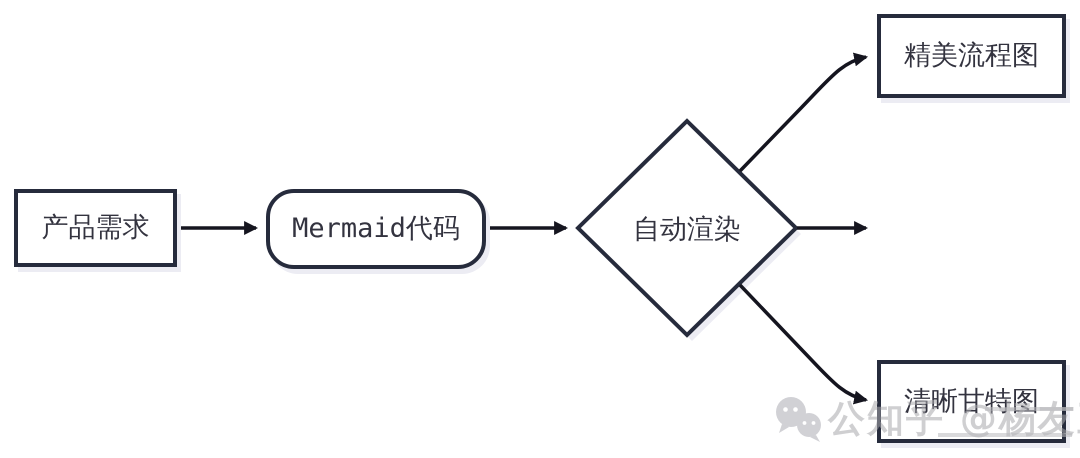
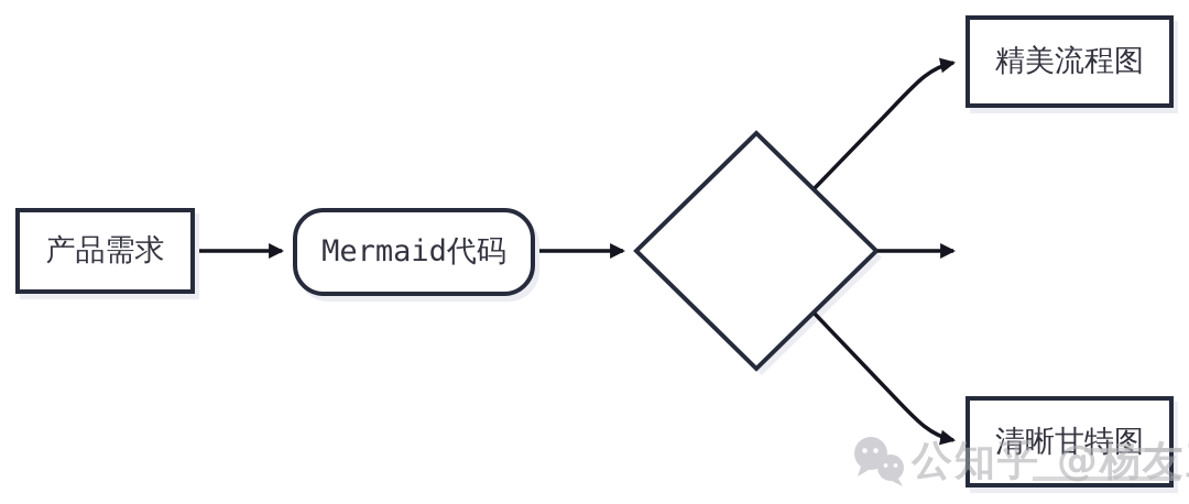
  产品需求
  Mermaid代码
- 自动渲染
  精美流程图
  清晰甘特图
  公知乎 @杨友
